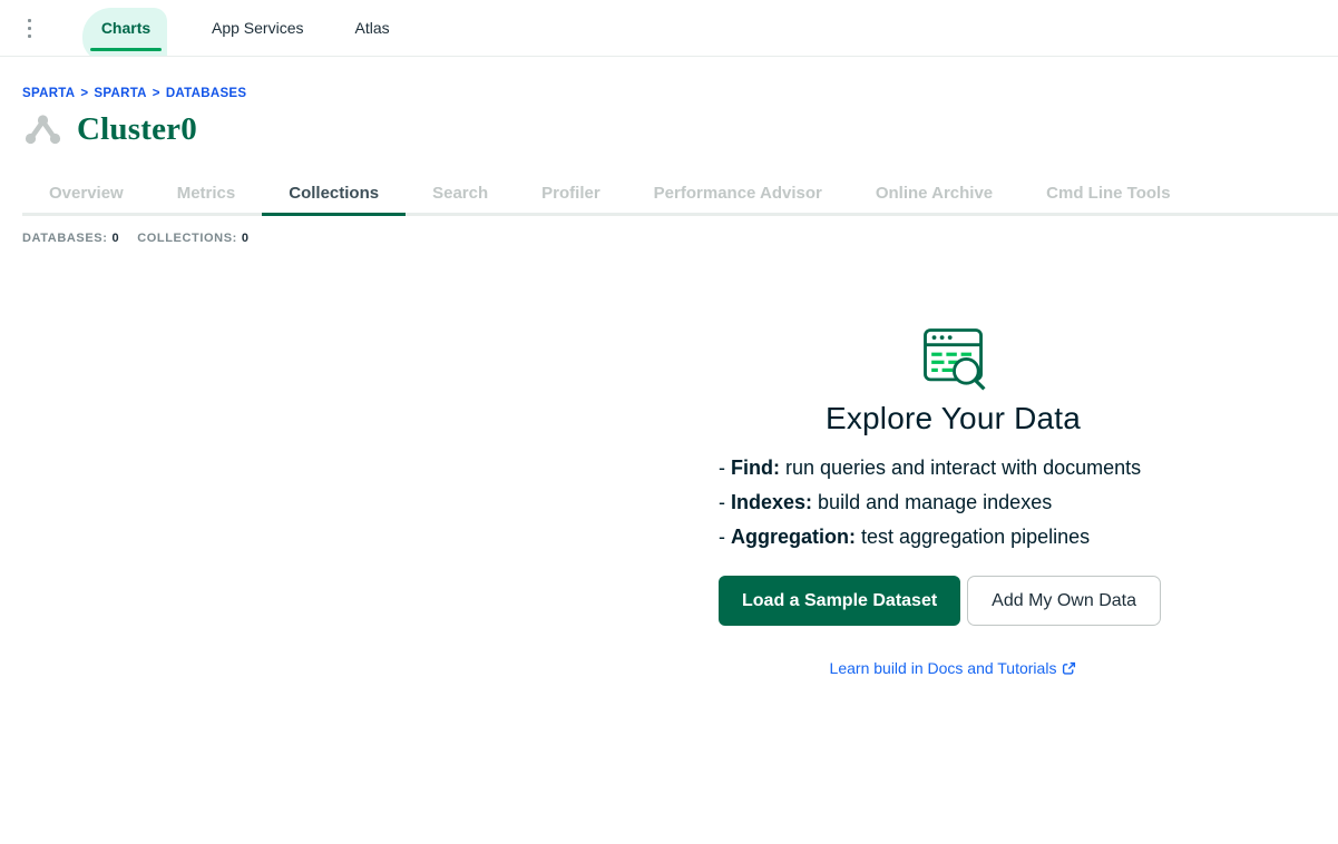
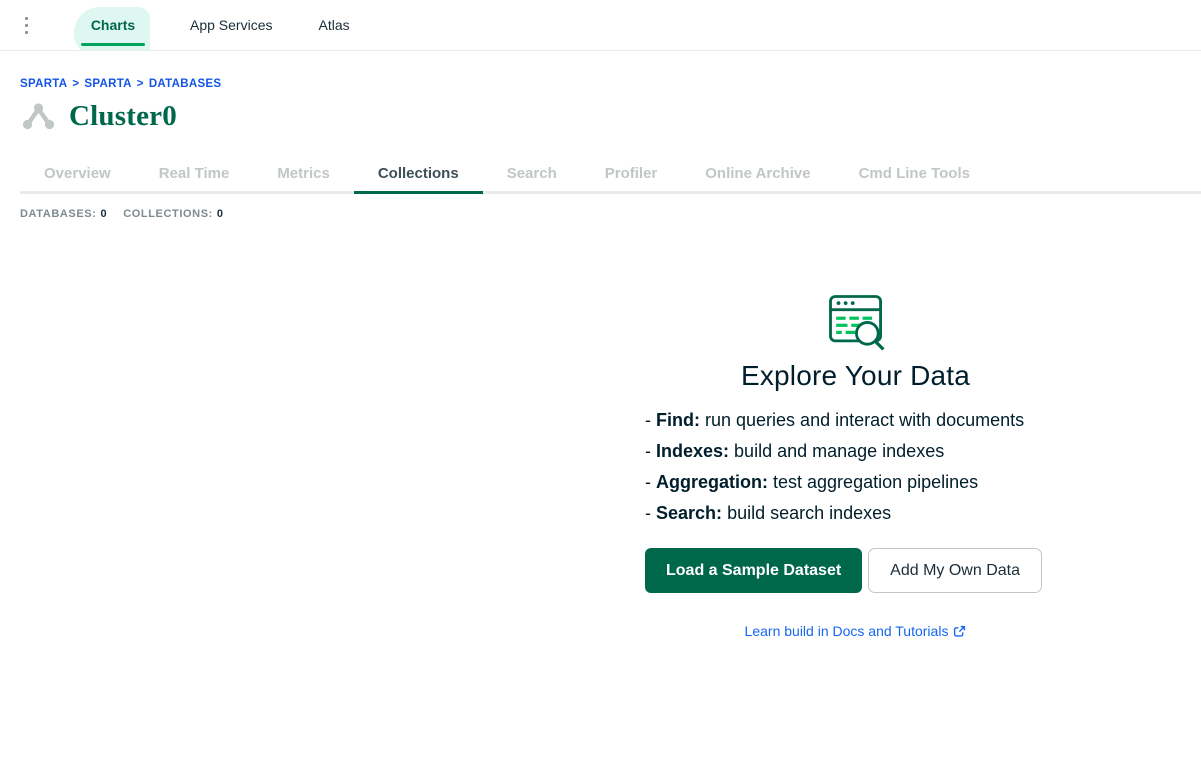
  Charts
  App Services
  Atlas
  SPARTA
  >
  SPARTA
  >
  DATABASES
  Cluster0
  Overview
+ Real Time
  Metrics
  Collections
  Search
  Profiler
- Performance Advisor
  Online Archive
  Cmd Line Tools
  DATABASES: 0
  COLLECTIONS: 0
  Explore Your Data
  Find: run queries and interact with documents
  Indexes: build and manage indexes
  Aggregation: test aggregation pipelines
+ Search: build search indexes
  Load a Sample Dataset
  Add My Own Data
  Learn build in Docs and Tutorials
